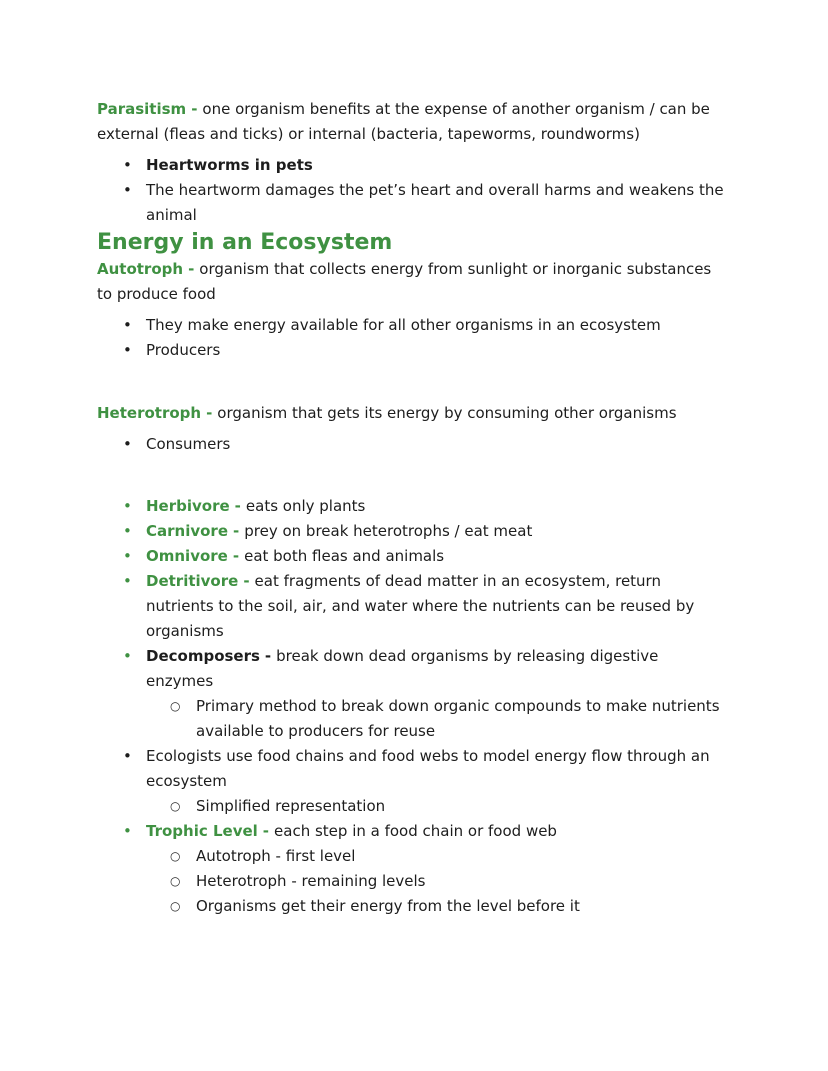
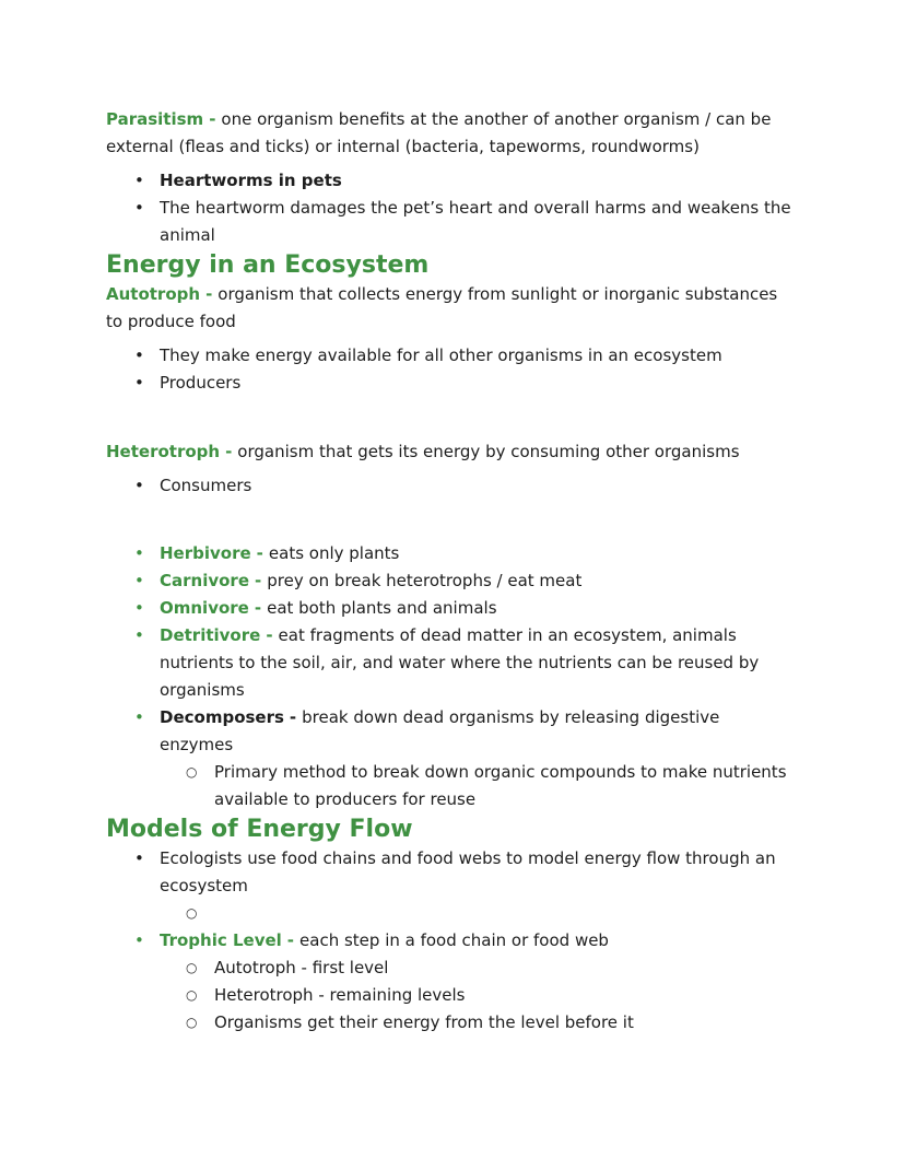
- Parasitism - one organism benefits at the expense of another organism / can be external (fleas and ticks) or internal (bacteria, tapeworms, roundworms)
+ Parasitism - one organism benefits at the another of another organism / can be external (fleas and ticks) or internal (bacteria, tapeworms, roundworms)
  •
  Heartworms in pets
  •
  The heartworm damages the pet’s heart and overall harms and weakens the animal
  Energy in an Ecosystem
  Autotroph - organism that collects energy from sunlight or inorganic substances to produce food
  •
  They make energy available for all other organisms in an ecosystem
  •
  Producers
  Heterotroph - organism that gets its energy by consuming other organisms
  •
  Consumers
  •
  Herbivore - eats only plants
  •
  Carnivore - prey on break heterotrophs / eat meat
  •
- Omnivore - eat both fleas and animals
+ Omnivore - eat both plants and animals
  •
- Detritivore - eat fragments of dead matter in an ecosystem, return nutrients to the soil, air, and water where the nutrients can be reused by organisms
+ Detritivore - eat fragments of dead matter in an ecosystem, animals nutrients to the soil, air, and water where the nutrients can be reused by organisms
  •
  Decomposers - break down dead organisms by releasing digestive enzymes
  ○
  Primary method to break down organic compounds to make nutrients available to producers for reuse
+ Models of Energy Flow
  •
  Ecologists use food chains and food webs to model energy flow through an ecosystem
  ○
- Simplified representation
  •
  Trophic Level - each step in a food chain or food web
  ○
  Autotroph - first level
  ○
  Heterotroph - remaining levels
  ○
  Organisms get their energy from the level before it
